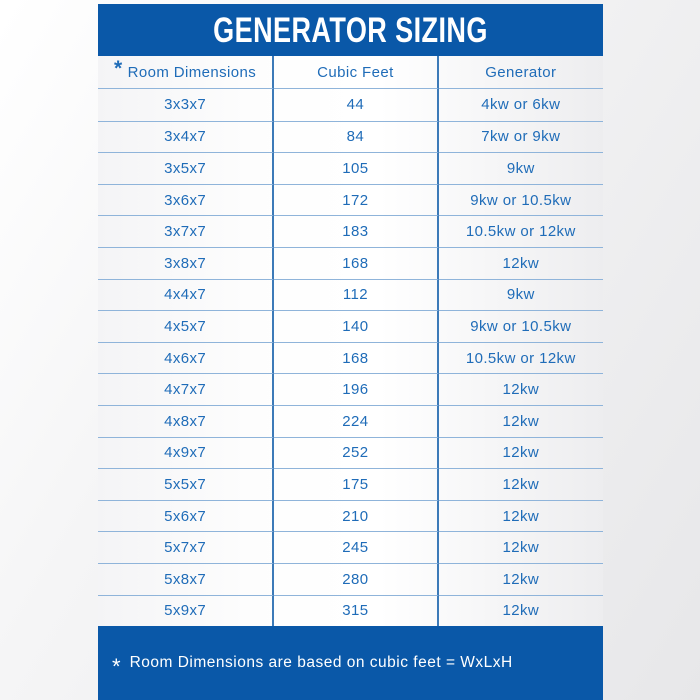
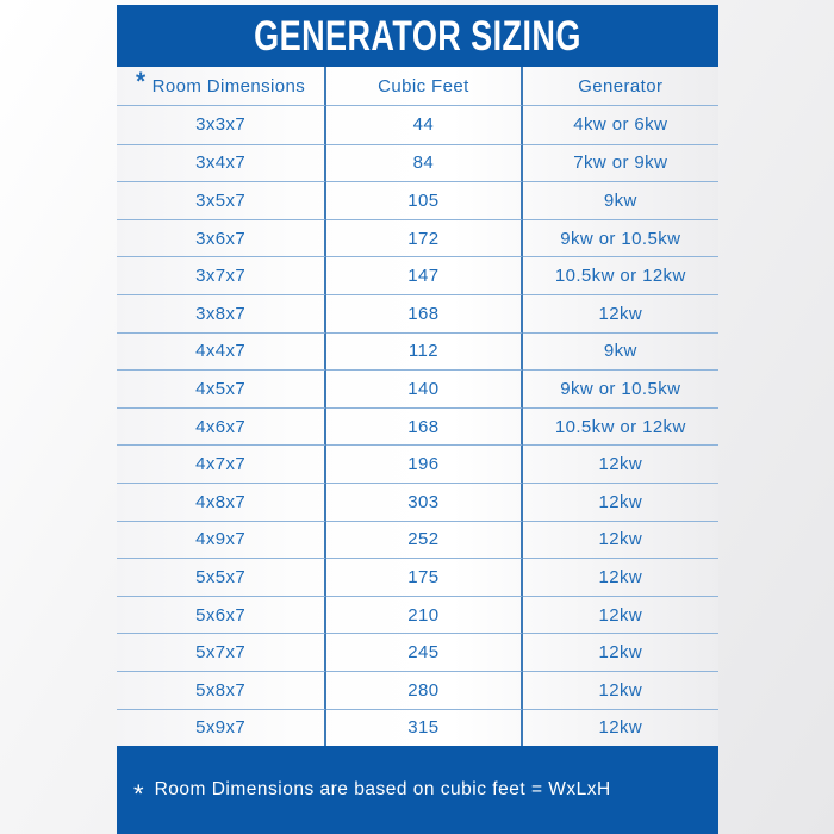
  GENERATOR SIZING
  *
  Room Dimensions
  Cubic Feet
  Generator
  3x3x7
  44
  4kw or 6kw
  3x4x7
  84
  7kw or 9kw
  3x5x7
  105
  9kw
  3x6x7
  172
  9kw or 10.5kw
  3x7x7
- 183
+ 147
  10.5kw or 12kw
  3x8x7
  168
  12kw
  4x4x7
  112
  9kw
  4x5x7
  140
  9kw or 10.5kw
  4x6x7
  168
  10.5kw or 12kw
  4x7x7
  196
  12kw
  4x8x7
- 224
+ 303
  12kw
  4x9x7
  252
  12kw
  5x5x7
  175
  12kw
  5x6x7
  210
  12kw
  5x7x7
  245
  12kw
  5x8x7
  280
  12kw
  5x9x7
  315
  12kw
  *
  Room Dimensions are based on cubic feet = WxLxH
